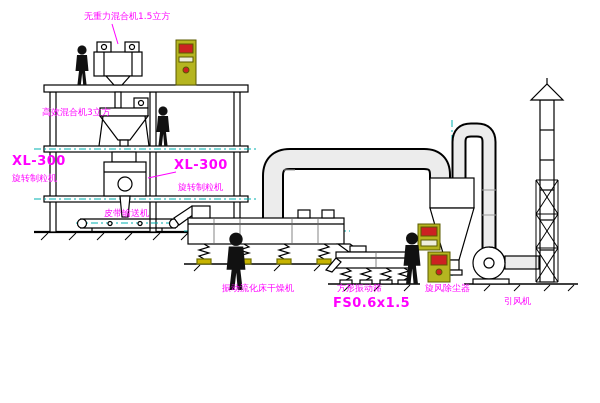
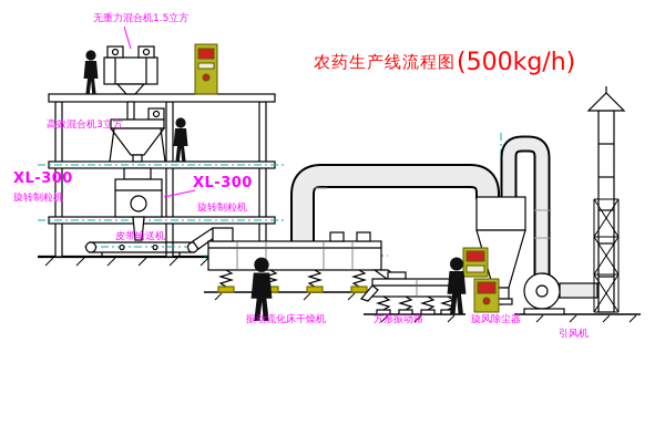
+ 农药生产线流程图
+ (500kg/h)
  无重力混合机1.5立方
  高效混合机3立方
  XL-300
  旋转制粒机
  XL-300
  旋转制粒机
  皮带输送机
  振动流化床干燥机
  方形振动筛
- FS0.6x1.5
  旋风除尘器
  引风机
